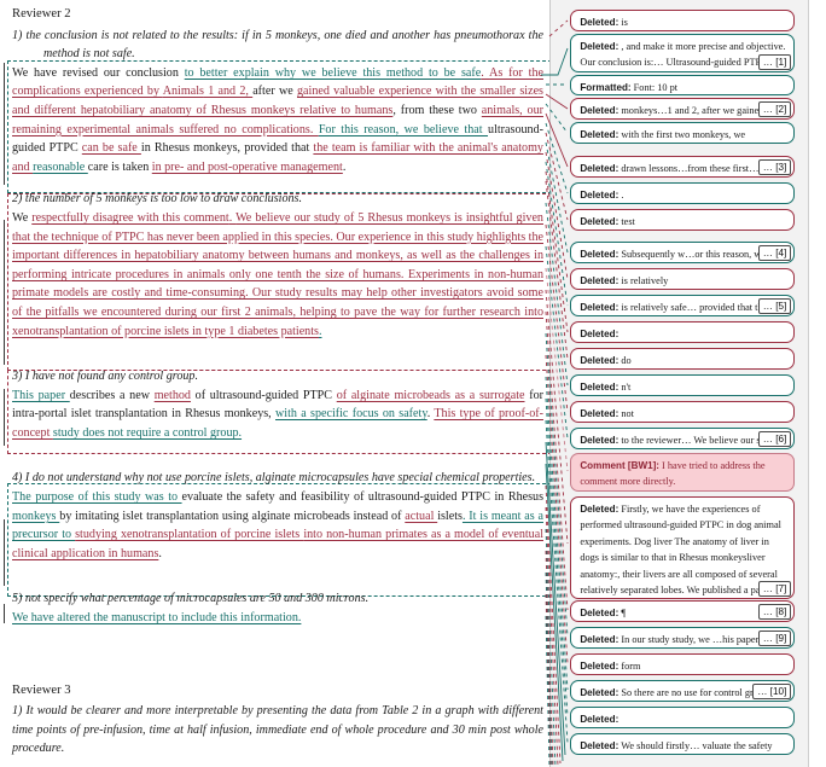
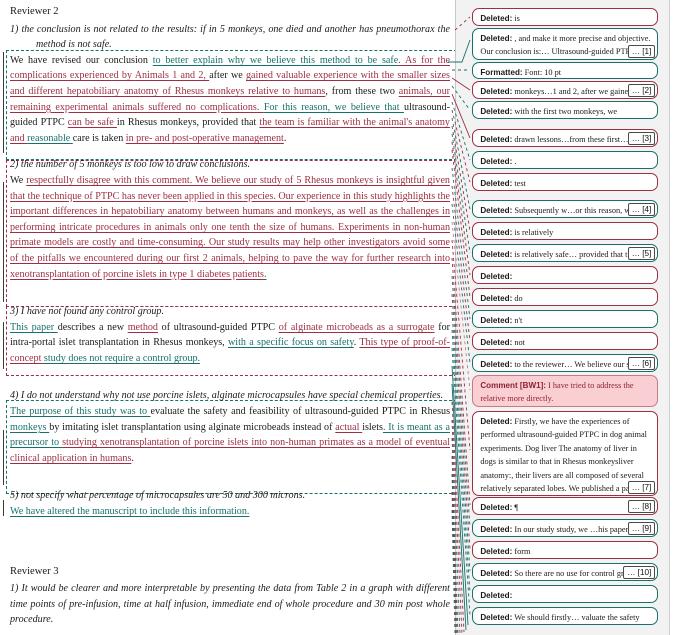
  Reviewer 2
  1) the conclusion is not related to the results: if in 5 monkeys, one died and another has pneumothorax the method is not safe.
  We have revised our conclusion to better explain why we believe this method to be safe. As for the complications experienced by Animals 1 and 2, after we gained valuable experience with the smaller sizes and different hepatobiliary anatomy of Rhesus monkeys relative to humans, from these two animals, our remaining experimental animals suffered no complications. For this reason, we believe that ultrasound-guided PTPC can be safe in Rhesus monkeys, provided that the team is familiar with the animal's anatomy and reasonable care is taken in pre- and post-operative management.
  2) the number of 5 monkeys is too low to draw conclusions.
  We respectfully disagree with this comment. We believe our study of 5 Rhesus monkeys is insightful given that the technique of PTPC has never been applied in this species. Our experience in this study highlights the important differences in hepatobiliary anatomy between humans and monkeys, as well as the challenges in performing intricate procedures in animals only one tenth the size of humans. Experiments in non-human primate models are costly and time-consuming. Our study results may help other investigators avoid some of the pitfalls we encountered during our first 2 animals, helping to pave the way for further research into xenotransplantation of porcine islets in type 1 diabetes patients.
  3) I have not found any control group.
  This paper describes a new method of ultrasound-guided PTPC of alginate microbeads as a surrogate for intra-portal islet transplantation in Rhesus monkeys, with a specific focus on safety. This type of proof-of-concept study does not require a control group.
  4) I do not understand why not use porcine islets, alginate microcapsules have special chemical properties.
  The purpose of this study was to evaluate the safety and feasibility of ultrasound-guided PTPC in Rhesus monkeys by imitating islet transplantation using alginate microbeads instead of actual islets. It is meant as a precursor to studying xenotransplantation of porcine islets into non-human primates as a model of eventual clinical application in humans.
  5) not specify what percentage of microcapsules are 50 and 300 microns.
  We have altered the manuscript to include this information.
  Reviewer 3
  1) It would be clearer and more interpretable by presenting the data from Table 2 in a graph with different time points of pre-infusion, time at half infusion, immediate end of whole procedure and 30 min post whole procedure.
  Deleted: is
  Deleted: , and make it more precise and objective. Our conclusion is:… Ultrasound-guided PT
  … [1]
  Formatted: Font: 10 pt
  Deleted: monkeys…1 and 2, after we gaine
  … [2]
  Deleted: with the first two monkeys, we
  Deleted: drawn lessons…from these first…
  … [3]
  Deleted: .
  Deleted: test
  Deleted: Subsequently w…or this reason,
  … [4]
  Deleted: is relatively
  Deleted: is relatively safe… provided that t
  … [5]
  Deleted:
  Deleted: do
  Deleted: n't
  Deleted: not
  Deleted: to the reviewer… We believe our
  … [6]
- Comment [BW1]: I have tried to address the comment more directly.
+ Comment [BW1]: I have tried to address the relative more directly.
  Deleted: Firstly, we have the experiences of performed ultrasound-guided PTPC in dog animal experiments. Dog liver The anatomy of liver in dogs is similar to that in Rhesus monkeysliver anatomy:, their livers are all composed of several relatively separated lobes. We published a p
  … [7]
  Deleted: ¶
  … [8]
  Deleted: In our study study, we …his paper
  … [9]
  Deleted: form
  Deleted: So there are no use for control g
  … [10]
  Deleted:
  Deleted: We should firstly… valuate the safety
